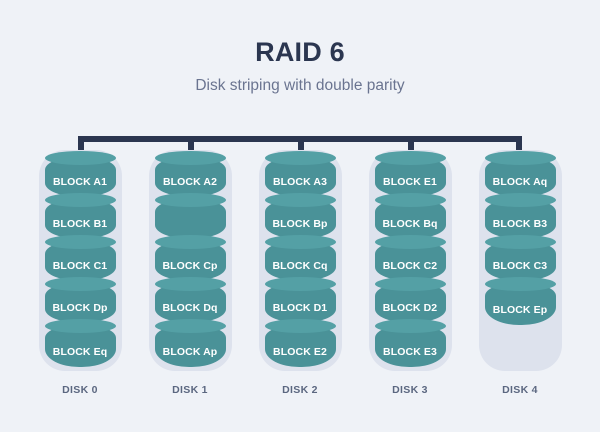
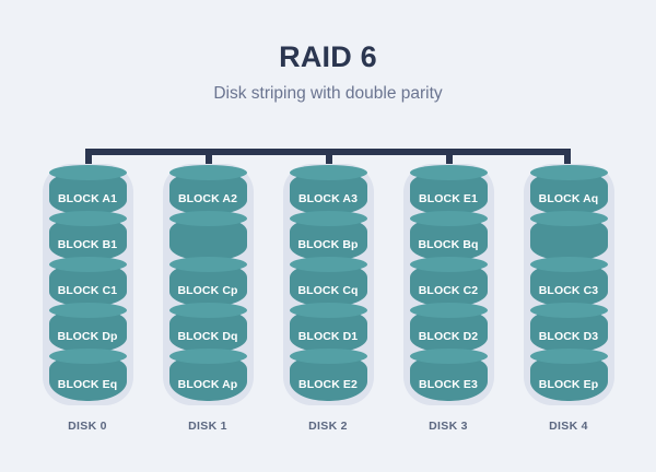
  RAID 6
  Disk striping with double parity
  BLOCK A1
  BLOCK B1
  BLOCK C1
  BLOCK Dp
  BLOCK Eq
  DISK 0
  BLOCK A2
  BLOCK Cp
  BLOCK Dq
  BLOCK Ap
  DISK 1
  BLOCK A3
  BLOCK Bp
  BLOCK Cq
  BLOCK D1
  BLOCK E2
  DISK 2
  BLOCK E1
  BLOCK Bq
  BLOCK C2
  BLOCK D2
  BLOCK E3
  DISK 3
  BLOCK Aq
- BLOCK B3
  BLOCK C3
+ BLOCK D3
  BLOCK Ep
  DISK 4
